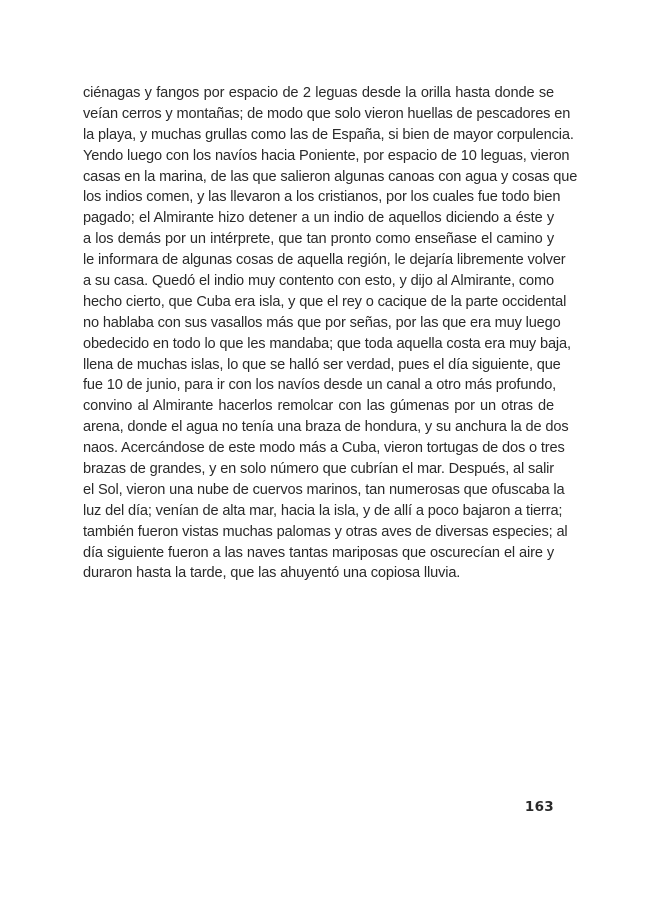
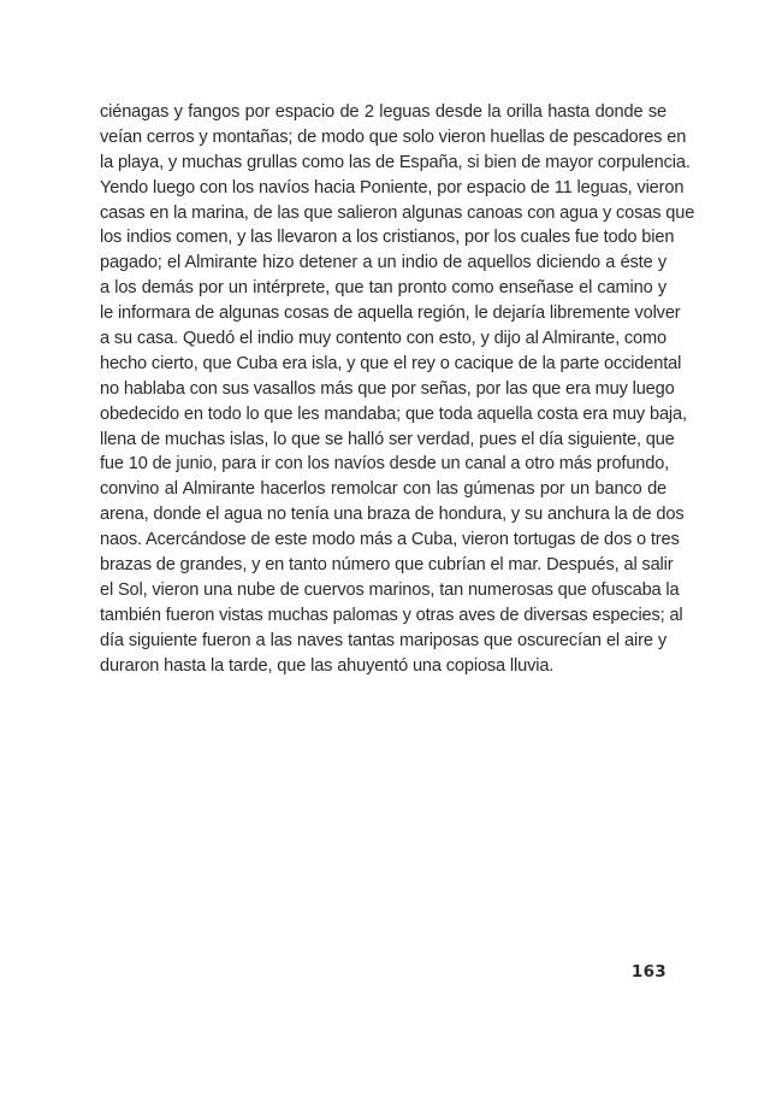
  ciénagas y fangos por espacio de 2 leguas desde la orilla hasta donde se
  veían cerros y montañas; de modo que solo vieron huellas de pescadores en
  la playa, y muchas grullas como las de España, si bien de mayor corpulencia.
- Yendo luego con los navíos hacia Poniente, por espacio de 10 leguas, vieron
+ Yendo luego con los navíos hacia Poniente, por espacio de 11 leguas, vieron
  casas en la marina, de las que salieron algunas canoas con agua y cosas que
  los indios comen, y las llevaron a los cristianos, por los cuales fue todo bien
  pagado; el Almirante hizo detener a un indio de aquellos diciendo a éste y
  a los demás por un intérprete, que tan pronto como enseñase el camino y
  le informara de algunas cosas de aquella región, le dejaría libremente volver
  a su casa. Quedó el indio muy contento con esto, y dijo al Almirante, como
  hecho cierto, que Cuba era isla, y que el rey o cacique de la parte occidental
  no hablaba con sus vasallos más que por señas, por las que era muy luego
  obedecido en todo lo que les mandaba; que toda aquella costa era muy baja,
  llena de muchas islas, lo que se halló ser verdad, pues el día siguiente, que
  fue 10 de junio, para ir con los navíos desde un canal a otro más profundo,
- convino al Almirante hacerlos remolcar con las gúmenas por un otras de
+ convino al Almirante hacerlos remolcar con las gúmenas por un banco de
  arena, donde el agua no tenía una braza de hondura, y su anchura la de dos
  naos. Acercándose de este modo más a Cuba, vieron tortugas de dos o tres
- brazas de grandes, y en solo número que cubrían el mar. Después, al salir
+ brazas de grandes, y en tanto número que cubrían el mar. Después, al salir
  el Sol, vieron una nube de cuervos marinos, tan numerosas que ofuscaba la
- luz del día; venían de alta mar, hacia la isla, y de allí a poco bajaron a tierra;
  también fueron vistas muchas palomas y otras aves de diversas especies; al
  día siguiente fueron a las naves tantas mariposas que oscurecían el aire y
  duraron hasta la tarde, que las ahuyentó una copiosa lluvia.
  163
